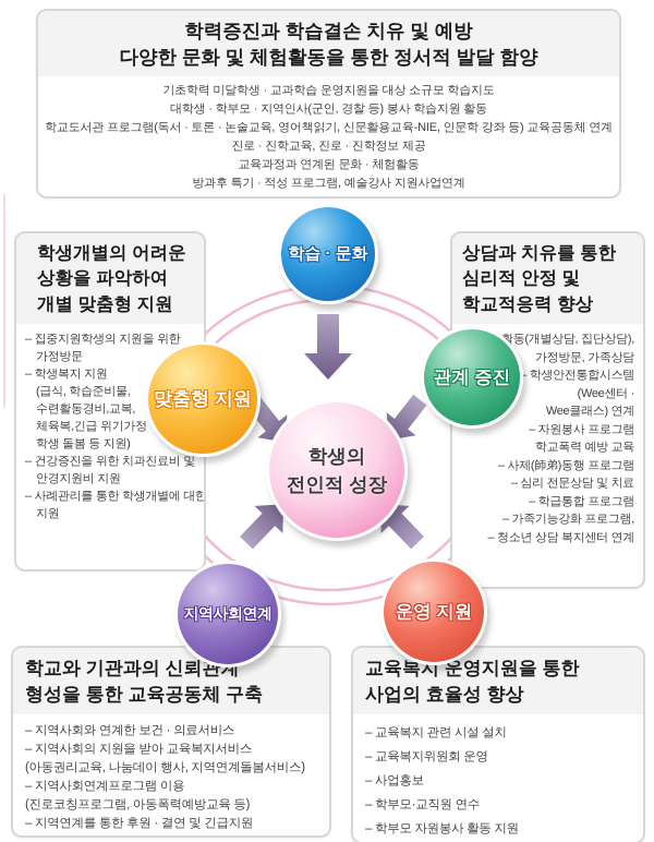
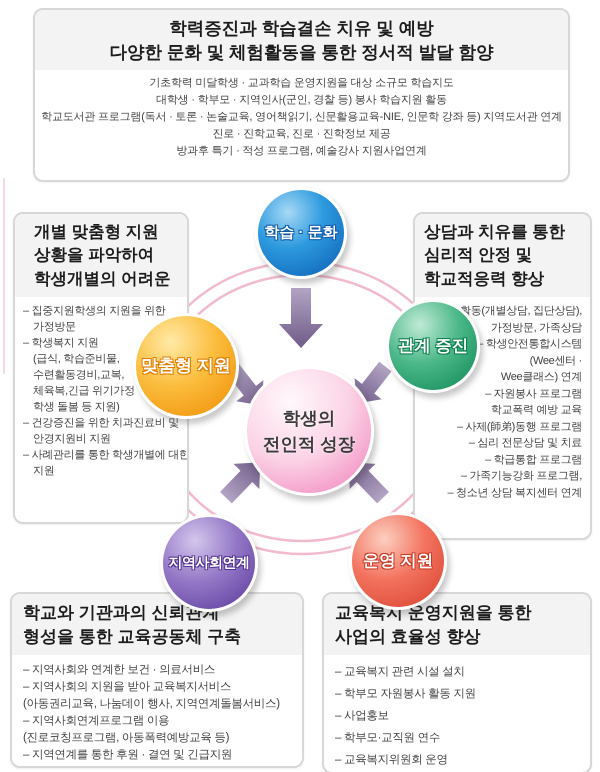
  학력증진과 학습결손 치유 및 예방
  다양한 문화 및 체험활동을 통한 정서적 발달 함양
  기초학력 미달학생 · 교과학습 운영지원을 대상 소규모 학습지도
  대학생 · 학부모 · 지역인사(군인, 경찰 등) 봉사 학습지원 활동
- 학교도서관 프로그램(독서 · 토론 · 논술교육, 영어책읽기, 신문활용교육-NIE, 인문학 강좌 등) 교육공동체 연계
+ 학교도서관 프로그램(독서 · 토론 · 논술교육, 영어책읽기, 신문활용교육-NIE, 인문학 강좌 등) 지역도서관 연계
  진로 · 진학교육, 진로 · 진학정보 제공
- 교육과정과 연계된 문화 · 체험활동
  방과후 특기 · 적성 프로그램, 예술강사 지원사업연계
- 학생개별의 어려운
+ 개별 맞춤형 지원
  상황을 파악하여
- 개별 맞춤형 지원
+ 학생개별의 어려운
  – 집중지원학생의 지원을 위한
  가정방문
  – 학생복지 지원
  (급식, 학습준비물,
  수련활동경비,교복,
  체육복,긴급 위기가정
  학생 돌봄 등 지원)
  – 건강증진을 위한 치과진료비 및
  안경지원비 지원
  – 사례관리를 통한 학생개별에 대한
  지원
  상담과 치유를 통한
  심리적 안정 및
  학교적응력 향상
  동(개별상담, 집단상담),
  가정방문, 가족상담
  – 학생안전통합시스템
  (Wee센터 ·
  Wee클래스) 연계
  – 자원봉사 프로그램
  학교폭력 예방 교육
  – 사제(師弟)동행 프로그램
  – 심리 전문상담 및 치료
  – 학급통합 프로그램
  – 가족기능강화 프로그램,
  – 청소년 상담 복지센터 연계
  학교와 기관과의 신뢰관계
  형성을 통한 교육공동체 구축
  – 지역사회와 연계한 보건 · 의료서비스
  – 지역사회의 지원을 받아 교육복지서비스
  (아동권리교육, 나눔데이 행사, 지역연계돌봄서비스)
  – 지역사회연계프로그램 이용
  (진로코칭프로그램, 아동폭력예방교육 등)
  – 지역연계를 통한 후원 · 결연 및 긴급지원
  교육복지 운영지원을 통한
  사업의 효율성 향상
  – 교육복지 관련 시설 설치
- – 교육복지위원회 운영
+ – 학부모 자원봉사 활동 지원
  – 사업홍보
  – 학부모·교직원 연수
- – 학부모 자원봉사 활동 지원
+ – 교육복지위원회 운영
  학습 · 문화
  맞춤형 지원
  관계 증진
  지역사회연계
  운영 지원
  학생의
  전인적 성장
